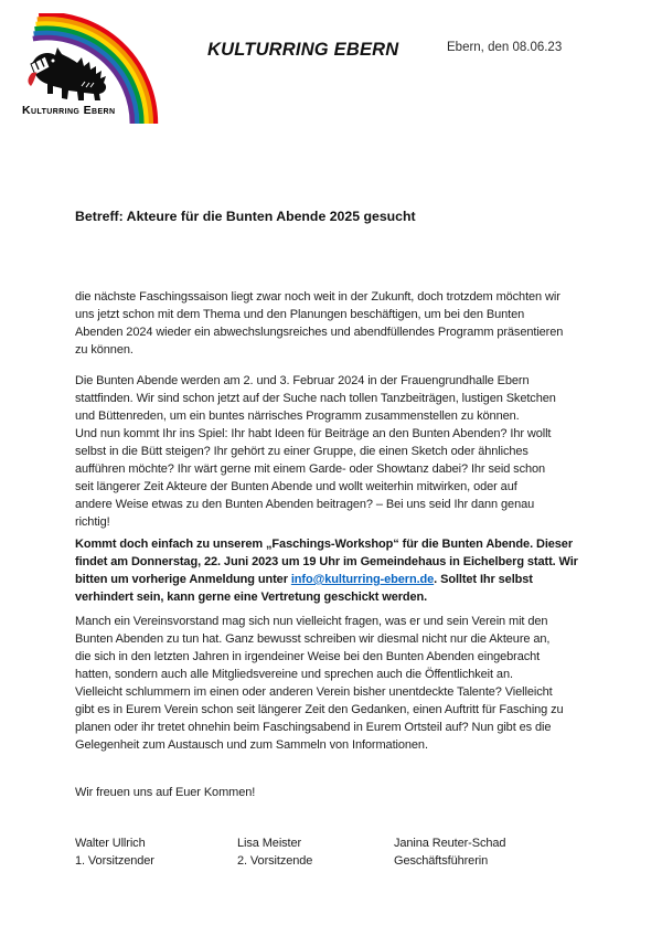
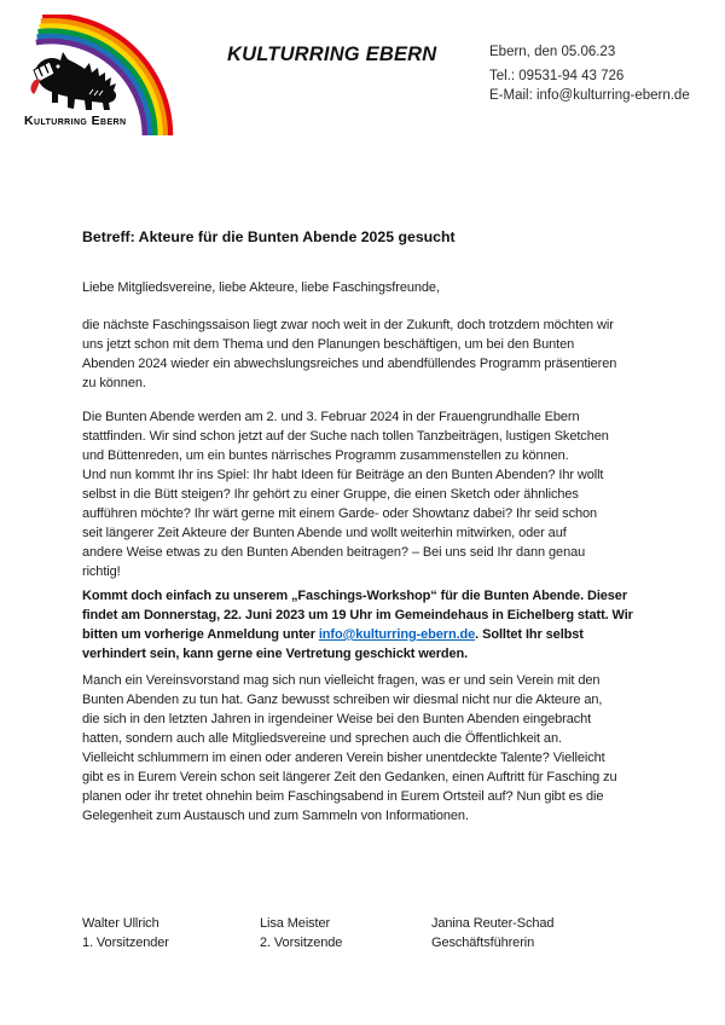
  Kulturring Ebern
  KULTURRING EBERN
- Ebern, den 08.06.23
+ Ebern, den 05.06.23
+ Tel.: 09531-94 43 726
+ E-Mail: info@kulturring-ebern.de
  Betreff: Akteure für die Bunten Abende 2025 gesucht
+ Liebe Mitgliedsvereine, liebe Akteure, liebe Faschingsfreunde,
  die nächste Faschingssaison liegt zwar noch weit in der Zukunft, doch trotzdem möchten wir
  uns jetzt schon mit dem Thema und den Planungen beschäftigen, um bei den Bunten
  Abenden 2024 wieder ein abwechslungsreiches und abendfüllendes Programm präsentieren
  zu können.
  Die Bunten Abende werden am 2. und 3. Februar 2024 in der Frauengrundhalle Ebern
  stattfinden. Wir sind schon jetzt auf der Suche nach tollen Tanzbeiträgen, lustigen Sketchen
  und Büttenreden, um ein buntes närrisches Programm zusammenstellen zu können.
  Und nun kommt Ihr ins Spiel: Ihr habt Ideen für Beiträge an den Bunten Abenden? Ihr wollt
  selbst in die Bütt steigen? Ihr gehört zu einer Gruppe, die einen Sketch oder ähnliches
  aufführen möchte? Ihr wärt gerne mit einem Garde- oder Showtanz dabei? Ihr seid schon
  seit längerer Zeit Akteure der Bunten Abende und wollt weiterhin mitwirken, oder auf
  andere Weise etwas zu den Bunten Abenden beitragen? – Bei uns seid Ihr dann genau
  richtig!
  Kommt doch einfach zu unserem „Faschings-Workshop“ für die Bunten Abende. Dieser
  findet am Donnerstag, 22. Juni 2023 um 19 Uhr im Gemeindehaus in Eichelberg statt. Wir
  bitten um vorherige Anmeldung unter info@kulturring-ebern.de. Solltet Ihr selbst
  verhindert sein, kann gerne eine Vertretung geschickt werden.
  Manch ein Vereinsvorstand mag sich nun vielleicht fragen, was er und sein Verein mit den
  Bunten Abenden zu tun hat. Ganz bewusst schreiben wir diesmal nicht nur die Akteure an,
  die sich in den letzten Jahren in irgendeiner Weise bei den Bunten Abenden eingebracht
  hatten, sondern auch alle Mitgliedsvereine und sprechen auch die Öffentlichkeit an.
  Vielleicht schlummern im einen oder anderen Verein bisher unentdeckte Talente? Vielleicht
  gibt es in Eurem Verein schon seit längerer Zeit den Gedanken, einen Auftritt für Fasching zu
  planen oder ihr tretet ohnehin beim Faschingsabend in Eurem Ortsteil auf? Nun gibt es die
  Gelegenheit zum Austausch und zum Sammeln von Informationen.
- Wir freuen uns auf Euer Kommen!
  Walter Ullrich
  1. Vorsitzender
  Lisa Meister
  2. Vorsitzende
  Janina Reuter-Schad
  Geschäftsführerin
